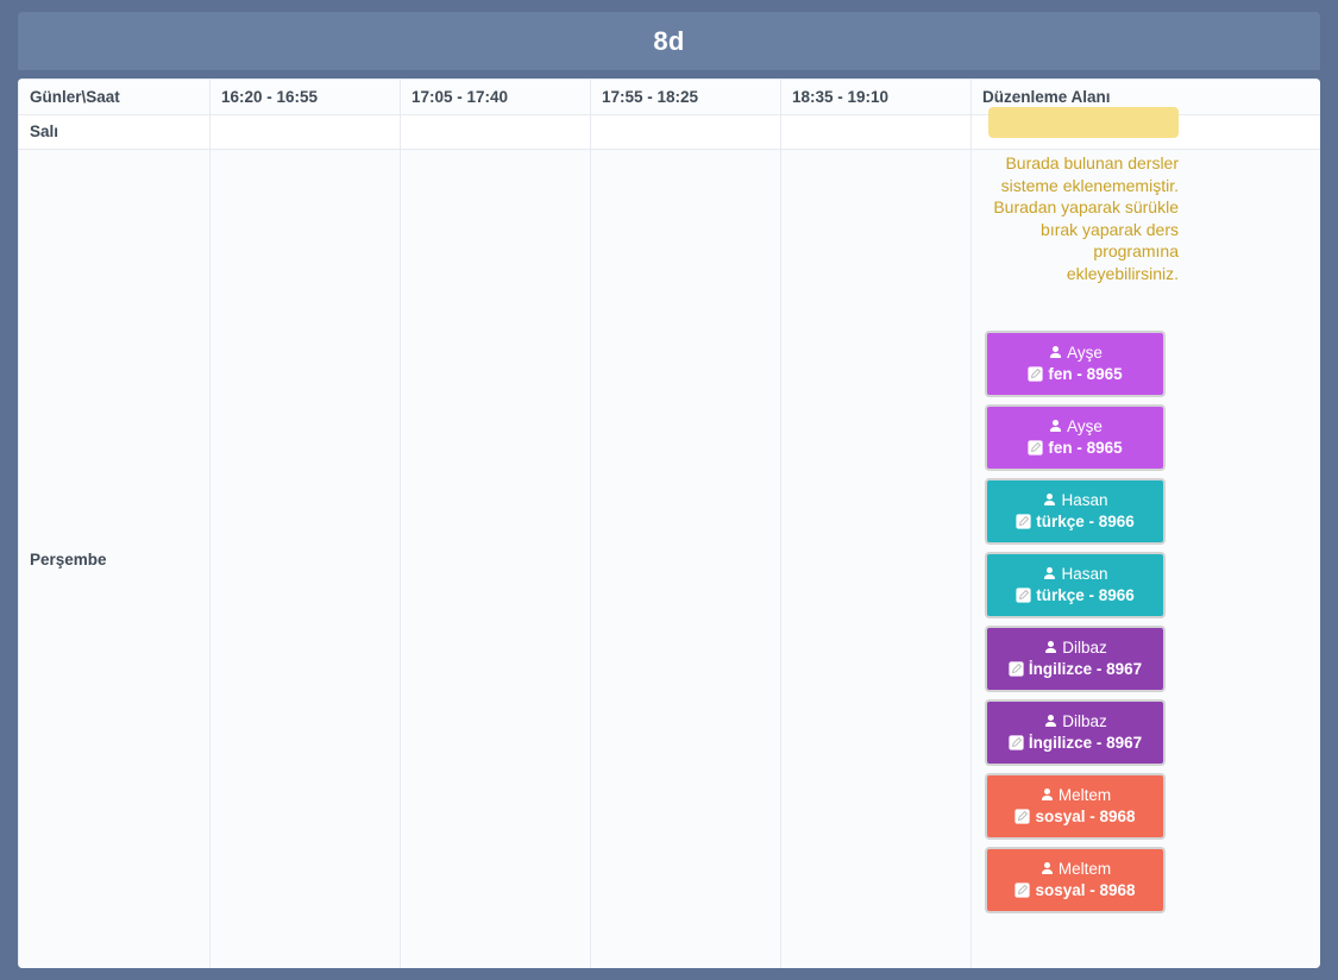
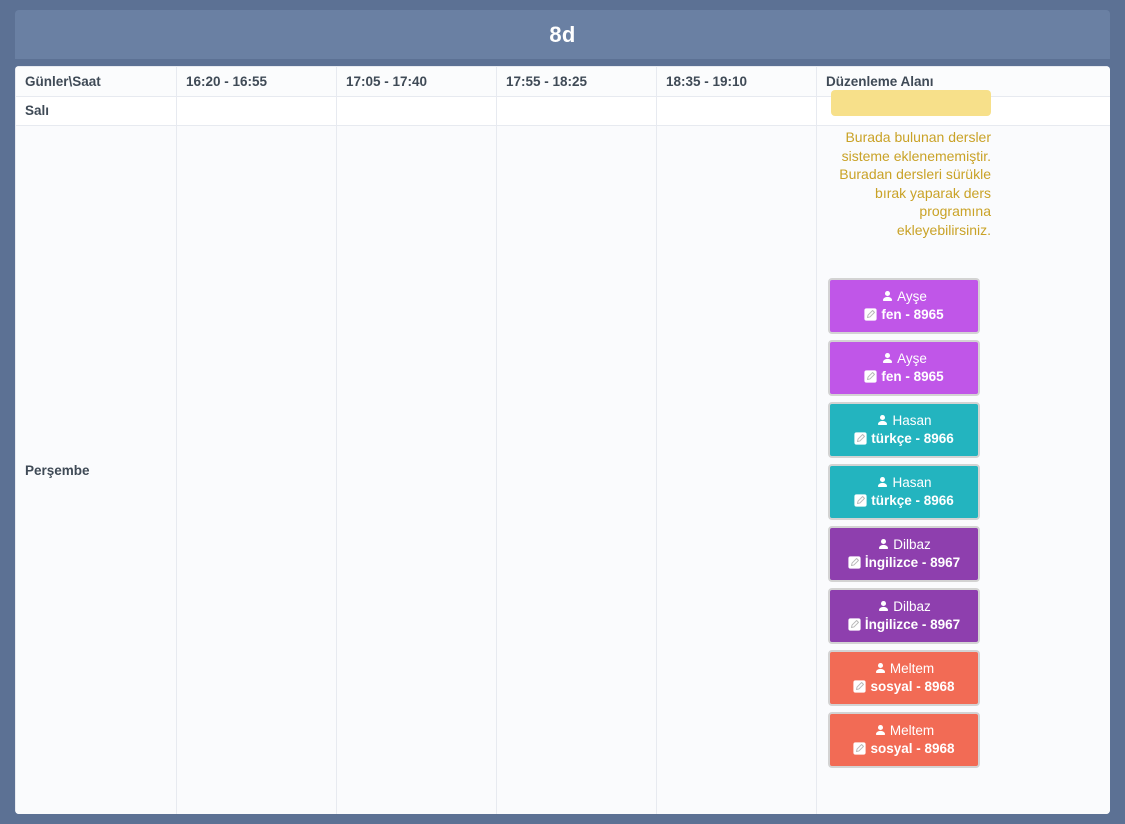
  8d
  Günler\Saat	16:20 - 16:55	17:05 - 17:40	17:55 - 18:25	18:35 - 19:10	Düzenleme Alanı
  Salı
- Perşembe					Burada bulunan dersler sisteme eklenememiştir. Buradan yaparak sürükle bırak yaparak ders programına ekleyebilirsiniz. Ayşefen - 8965Ayşefen - 8965Hasantürkçe - 8966Hasantürkçe - 8966Dilbazİngilizce - 8967Dilbazİngilizce - 8967Meltemsosyal - 8968Meltemsosyal - 8968
+ Perşembe					Burada bulunan dersler sisteme eklenememiştir. Buradan dersleri sürükle bırak yaparak ders programına ekleyebilirsiniz. Ayşefen - 8965Ayşefen - 8965Hasantürkçe - 8966Hasantürkçe - 8966Dilbazİngilizce - 8967Dilbazİngilizce - 8967Meltemsosyal - 8968Meltemsosyal - 8968
